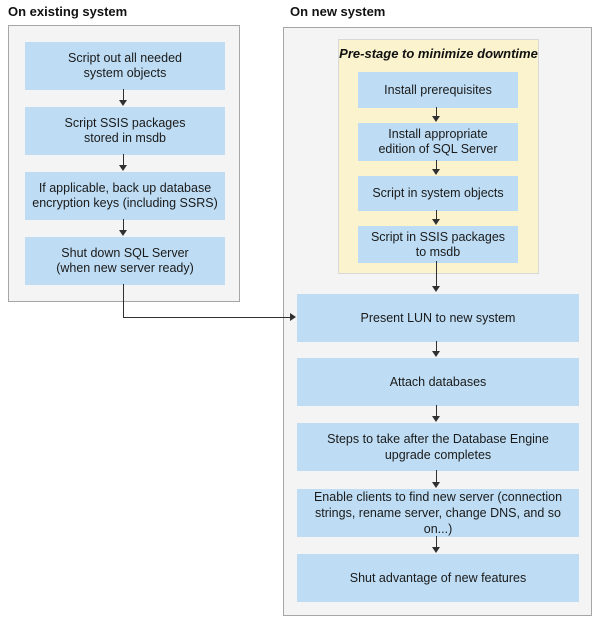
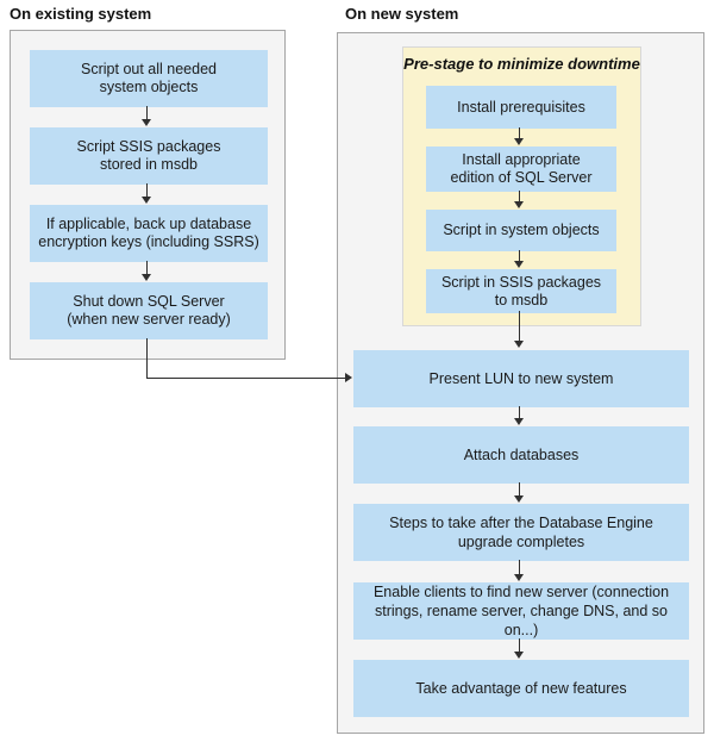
  On existing system
  On new system
  Script out all needed
  system objects
  Script SSIS packages
  stored in msdb
  If applicable, back up database
  encryption keys (including SSRS)
  Shut down SQL Server
  (when new server ready)
  Pre-stage to minimize downtime
  Install prerequisites
  Install appropriate
  edition of SQL Server
  Script in system objects
  Script in SSIS packages
  to msdb
  Present LUN to new system
  Attach databases
  Steps to take after the Database Engine
  upgrade completes
  Enable clients to find new server (connection
  strings, rename server, change DNS, and so on...)
- Shut advantage of new features
+ Take advantage of new features
